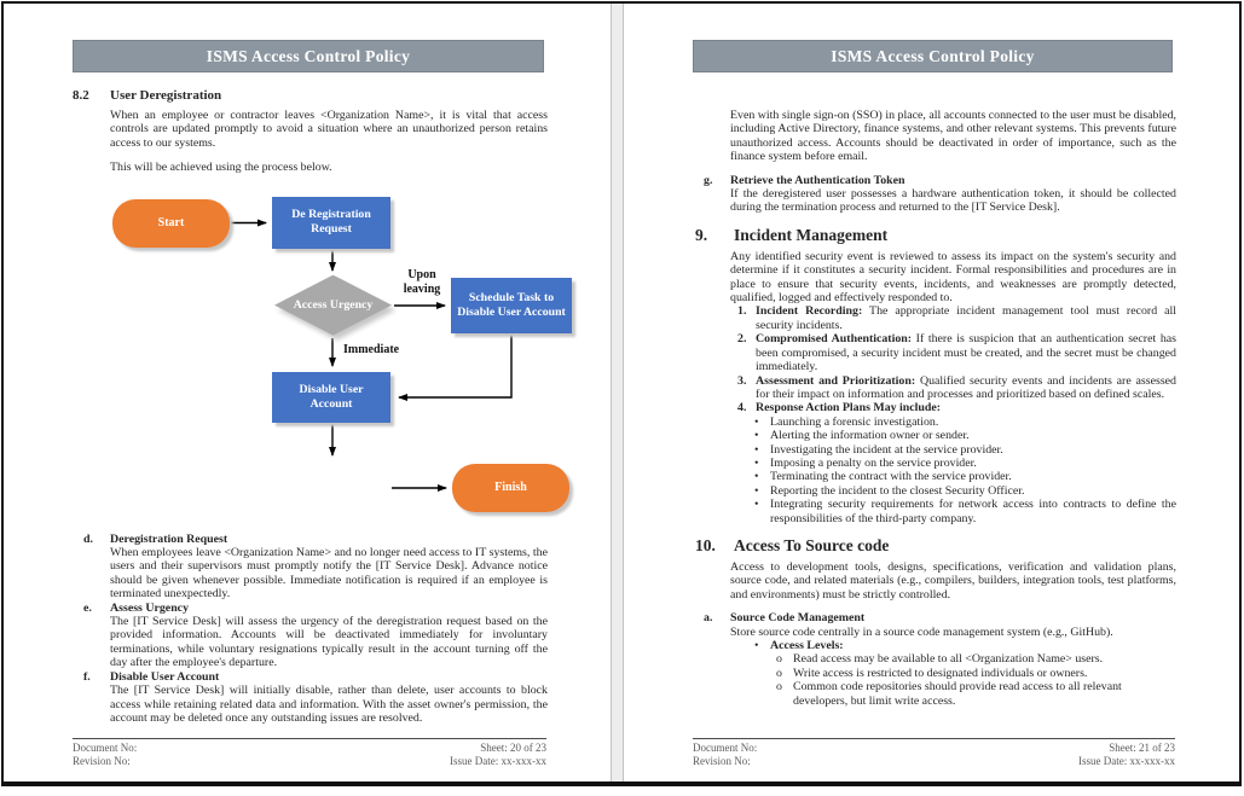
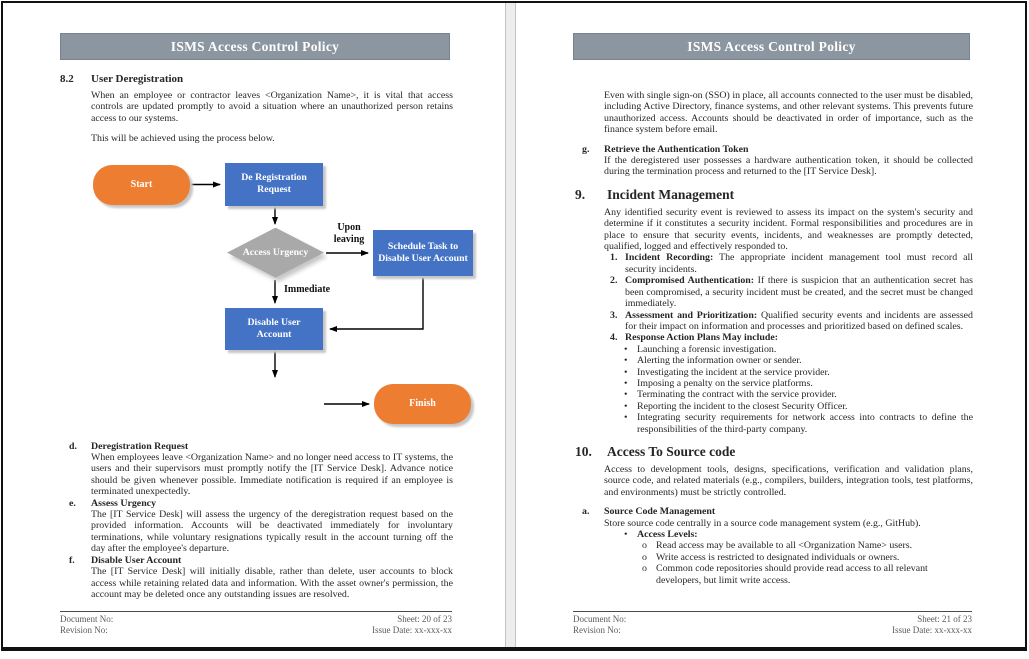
  ISMS Access Control Policy
  8.2
  User Deregistration
  When an employee or contractor leaves <Organization Name>, it is vital that access controls are updated promptly to avoid a situation where an unauthorized person retains access to our systems.
  This will be achieved using the process below.
  Start
  De Registration Request
  Access Urgency
  Schedule Task to Disable User Account
  Disable User Account
  Finish
  Upon leaving
  Immediate
  d.
  Deregistration Request
  When employees leave <Organization Name> and no longer need access to IT systems, the users and their supervisors must promptly notify the [IT Service Desk]. Advance notice should be given whenever possible. Immediate notification is required if an employee is terminated unexpectedly.
  e.
  Assess Urgency
  The [IT Service Desk] will assess the urgency of the deregistration request based on the provided information. Accounts will be deactivated immediately for involuntary terminations, while voluntary resignations typically result in the account turning off the day after the employee's departure.
  f.
  Disable User Account
  The [IT Service Desk] will initially disable, rather than delete, user accounts to block access while retaining related data and information. With the asset owner's permission, the account may be deleted once any outstanding issues are resolved.
  Document No:
  Revision No:
  Sheet: 20 of 23
  Issue Date: xx-xxx-xx
  ISMS Access Control Policy
  Even with single sign-on (SSO) in place, all accounts connected to the user must be disabled, including Active Directory, finance systems, and other relevant systems. This prevents future unauthorized access. Accounts should be deactivated in order of importance, such as the finance system before email.
  g.
  Retrieve the Authentication Token
  If the deregistered user possesses a hardware authentication token, it should be collected during the termination process and returned to the [IT Service Desk].
  9.
  Incident Management
  Any identified security event is reviewed to assess its impact on the system's security and determine if it constitutes a security incident. Formal responsibilities and procedures are in place to ensure that security events, incidents, and weaknesses are promptly detected, qualified, logged and effectively responded to.
  1.
  Incident Recording: The appropriate incident management tool must record all security incidents.
  2.
  Compromised Authentication: If there is suspicion that an authentication secret has been compromised, a security incident must be created, and the secret must be changed immediately.
  3.
  Assessment and Prioritization: Qualified security events and incidents are assessed for their impact on information and processes and prioritized based on defined scales.
  4.
  Response Action Plans May include:
  •
  Launching a forensic investigation.
  •
  Alerting the information owner or sender.
  •
  Investigating the incident at the service provider.
  •
- Imposing a penalty on the service provider.
+ Imposing a penalty on the service platforms.
  •
  Terminating the contract with the service provider.
  •
  Reporting the incident to the closest Security Officer.
  •
  Integrating security requirements for network access into contracts to define the responsibilities of the third-party company.
  10.
  Access To Source code
  Access to development tools, designs, specifications, verification and validation plans, source code, and related materials (e.g., compilers, builders, integration tools, test platforms, and environments) must be strictly controlled.
  a.
  Source Code Management
  Store source code centrally in a source code management system (e.g., GitHub).
  •
  Access Levels:
  o
  Read access may be available to all <Organization Name> users.
  o
  Write access is restricted to designated individuals or owners.
  o
  Common code repositories should provide read access to all relevant developers, but limit write access.
  Document No:
  Revision No:
  Sheet: 21 of 23
  Issue Date: xx-xxx-xx
